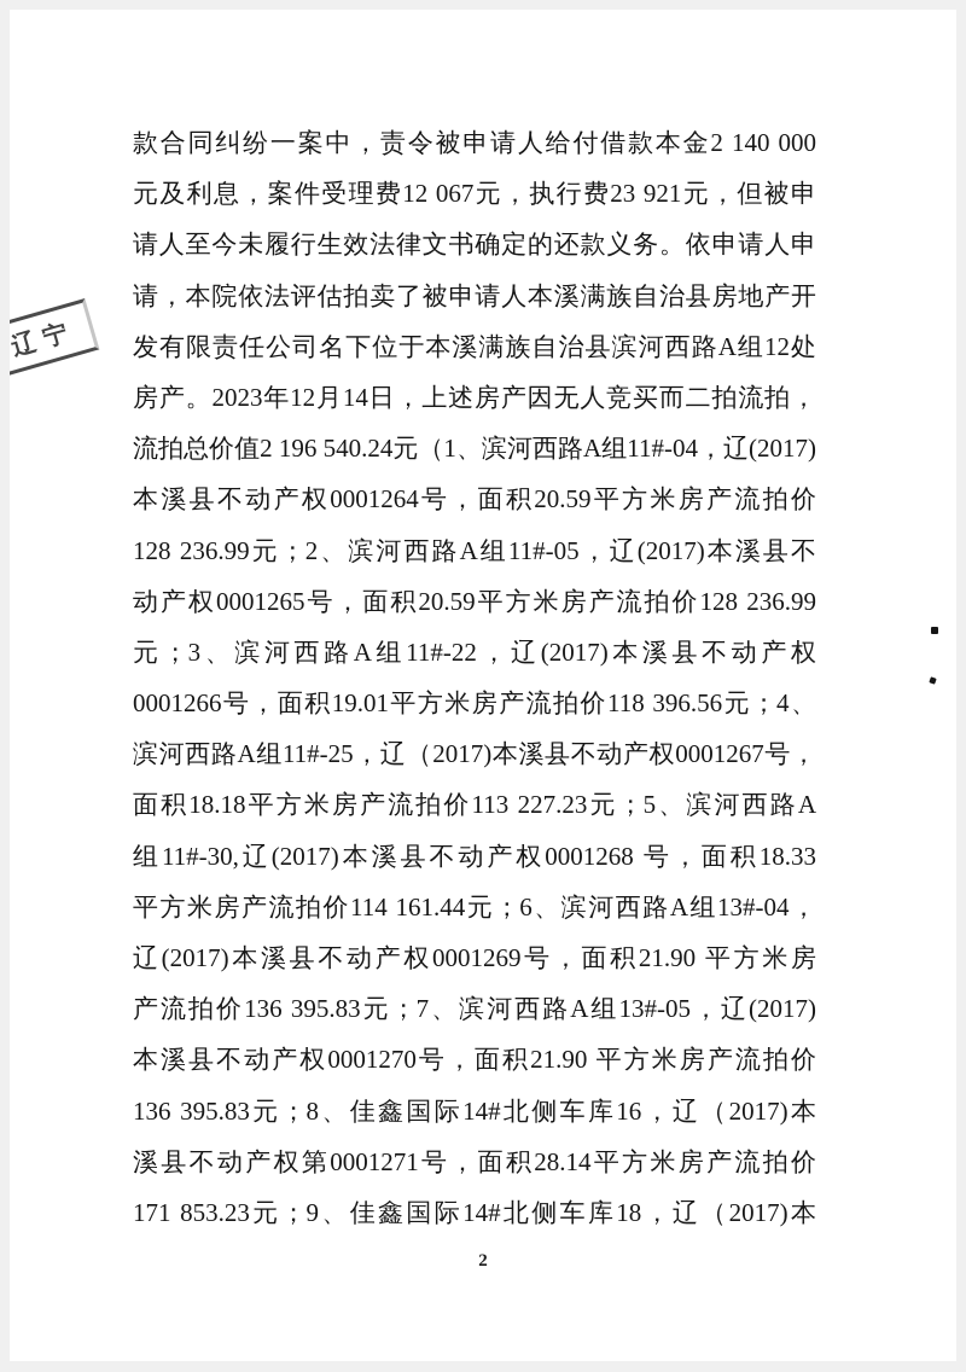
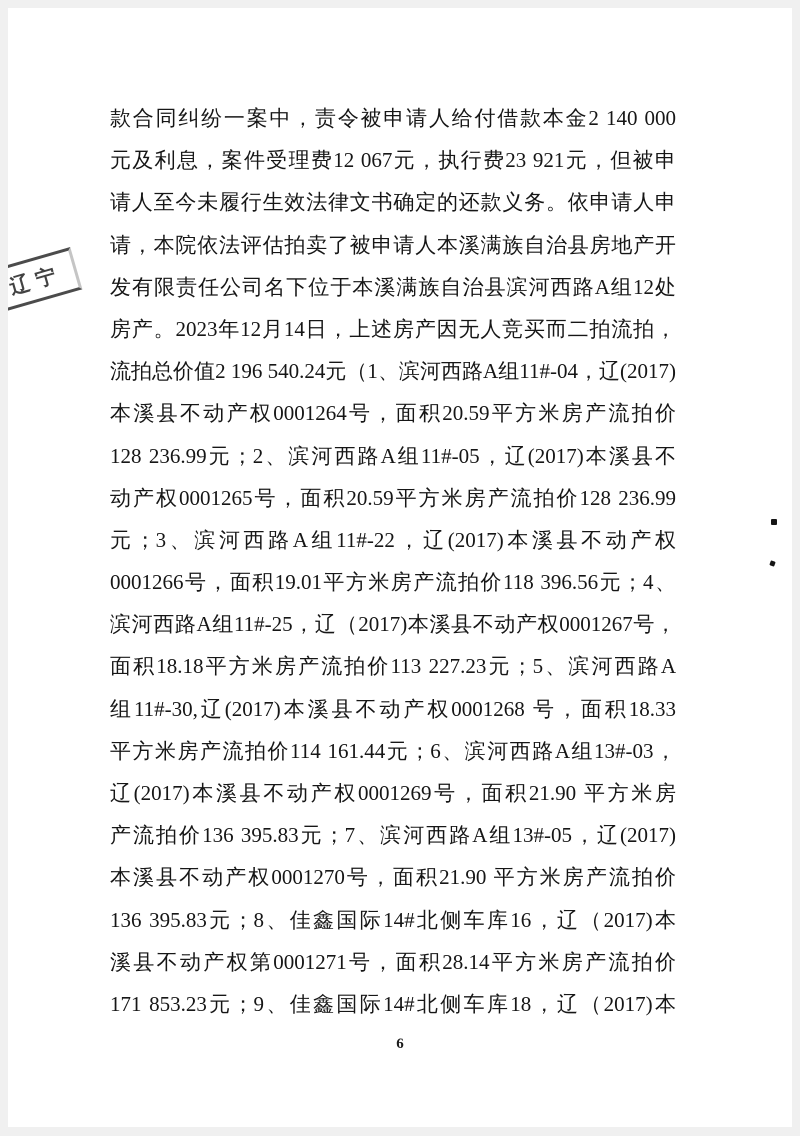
  款合同纠纷一案中，责令被申请人给付借款本金2 140 000
  元及利息，案件受理费12 067元，执行费23 921元，但被申
  请人至今未履行生效法律文书确定的还款义务。依申请人申
  请，本院依法评估拍卖了被申请人本溪满族自治县房地产开
  发有限责任公司名下位于本溪满族自治县滨河西路A组12处
  房产。2023年12月14日，上述房产因无人竞买而二拍流拍，
  流拍总价值2 196 540.24元（1、滨河西路A组11#-04，辽(2017)
  本溪县不动产权0001264号，面积20.59平方米房产流拍价
  128 236.99元；2、滨河西路A组11#-05，辽(2017)本溪县不
  动产权0001265号，面积20.59平方米房产流拍价128 236.99
  元；3、滨河西路A组11#-22，辽(2017)本溪县不动产权
  0001266号，面积19.01平方米房产流拍价118 396.56元；4、
  滨河西路A组11#-25，辽（2017)本溪县不动产权0001267号，
  面积18.18平方米房产流拍价113 227.23元；5、滨河西路A
  组11#-30,辽(2017)本溪县不动产权0001268 号，面积18.33
- 平方米房产流拍价114 161.44元；6、滨河西路A组13#-04，
+ 平方米房产流拍价114 161.44元；6、滨河西路A组13#-03，
  辽(2017)本溪县不动产权0001269号，面积21.90 平方米房
  产流拍价136 395.83元；7、滨河西路A组13#-05，辽(2017)
  本溪县不动产权0001270号，面积21.90 平方米房产流拍价
  136 395.83元；8、佳鑫国际14#北侧车库16，辽（2017)本
  溪县不动产权第0001271号，面积28.14平方米房产流拍价
  171 853.23元；9、佳鑫国际14#北侧车库18，辽（2017)本
- 2
+ 6
